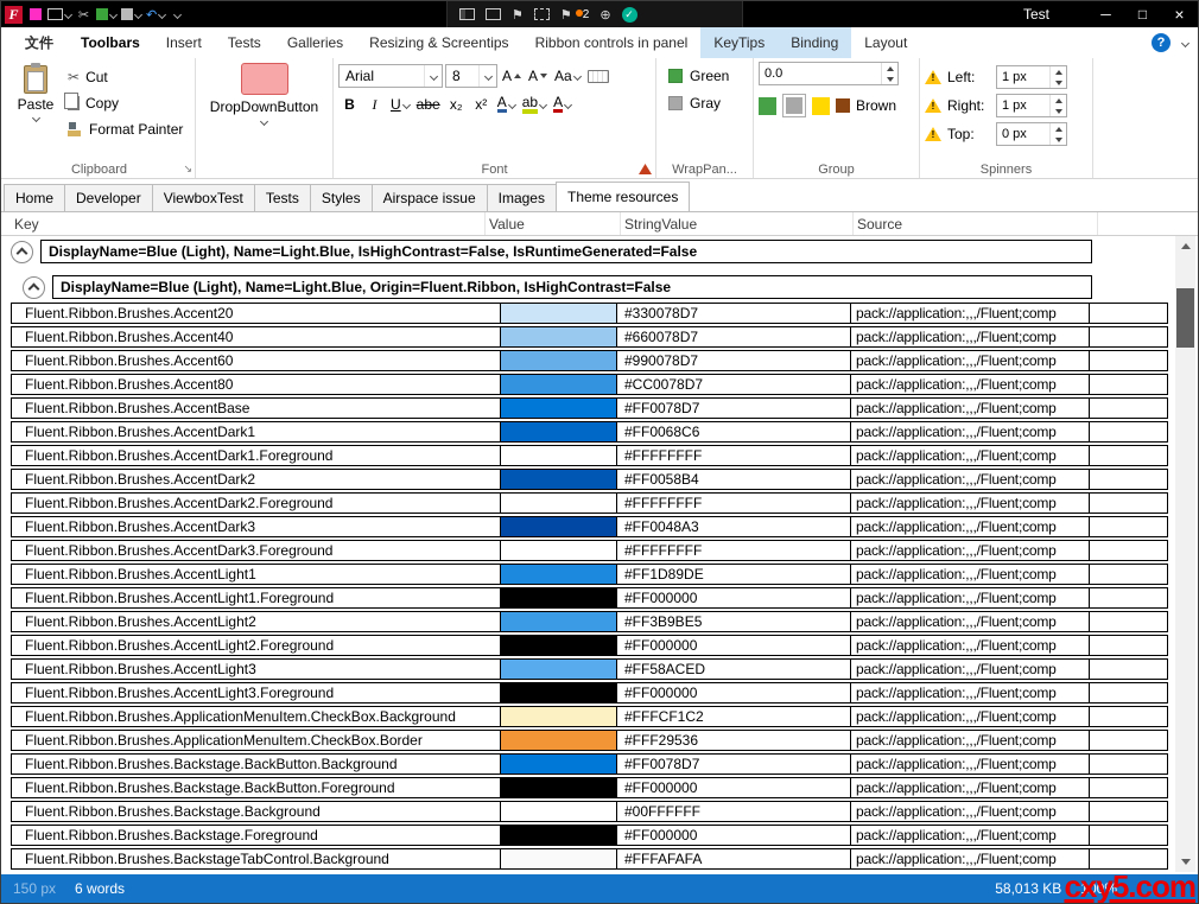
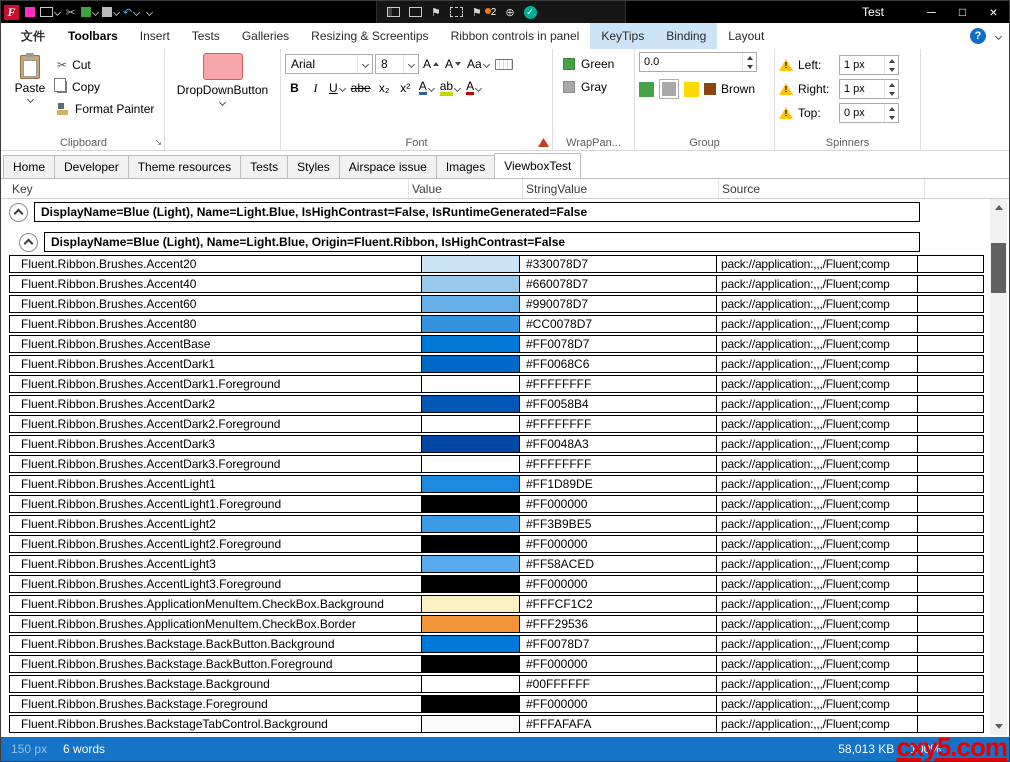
  F
  ✂
  ↶
  ⚑
  ⚑
  2
  ⊕
  ✓
  Test
  ─
  □
  ×
  文件
  Toolbars
  Insert
  Tests
  Galleries
  Resizing & Screentips
  Ribbon controls in panel
  KeyTips
  Binding
  Layout
  ?
  Paste
  ✂
  Cut
  Copy
  Format Painter
  Clipboard
  ↘
  DropDownButton
  Arial
  8
  A
  A
  Aa
  B
  I
  U
  abe
  x₂
  x²
  A
  ab
  A
  Font
  Green
  Gray
  WrapPan...
  0.0
  Brown
  Group
  Left:
  1 px
  Right:
  1 px
  Top:
  0 px
  Spinners
  Home
  Developer
- ViewboxTest
+ Theme resources
  Tests
  Styles
  Airspace issue
  Images
- Theme resources
+ ViewboxTest
  Key
  Value
  StringValue
  Source
  DisplayName=Blue (Light), Name=Light.Blue, IsHighContrast=False, IsRuntimeGenerated=False
  DisplayName=Blue (Light), Name=Light.Blue, Origin=Fluent.Ribbon, IsHighContrast=False
  Fluent.Ribbon.Brushes.Accent20
  #330078D7
  pack://application:,,,/Fluent;comp
  Fluent.Ribbon.Brushes.Accent40
  #660078D7
  pack://application:,,,/Fluent;comp
  Fluent.Ribbon.Brushes.Accent60
  #990078D7
  pack://application:,,,/Fluent;comp
  Fluent.Ribbon.Brushes.Accent80
  #CC0078D7
  pack://application:,,,/Fluent;comp
  Fluent.Ribbon.Brushes.AccentBase
  #FF0078D7
  pack://application:,,,/Fluent;comp
  Fluent.Ribbon.Brushes.AccentDark1
  #FF0068C6
  pack://application:,,,/Fluent;comp
  Fluent.Ribbon.Brushes.AccentDark1.Foreground
  #FFFFFFFF
  pack://application:,,,/Fluent;comp
  Fluent.Ribbon.Brushes.AccentDark2
  #FF0058B4
  pack://application:,,,/Fluent;comp
  Fluent.Ribbon.Brushes.AccentDark2.Foreground
  #FFFFFFFF
  pack://application:,,,/Fluent;comp
  Fluent.Ribbon.Brushes.AccentDark3
  #FF0048A3
  pack://application:,,,/Fluent;comp
  Fluent.Ribbon.Brushes.AccentDark3.Foreground
  #FFFFFFFF
  pack://application:,,,/Fluent;comp
  Fluent.Ribbon.Brushes.AccentLight1
  #FF1D89DE
  pack://application:,,,/Fluent;comp
  Fluent.Ribbon.Brushes.AccentLight1.Foreground
  #FF000000
  pack://application:,,,/Fluent;comp
  Fluent.Ribbon.Brushes.AccentLight2
  #FF3B9BE5
  pack://application:,,,/Fluent;comp
  Fluent.Ribbon.Brushes.AccentLight2.Foreground
  #FF000000
  pack://application:,,,/Fluent;comp
  Fluent.Ribbon.Brushes.AccentLight3
  #FF58ACED
  pack://application:,,,/Fluent;comp
  Fluent.Ribbon.Brushes.AccentLight3.Foreground
  #FF000000
  pack://application:,,,/Fluent;comp
  Fluent.Ribbon.Brushes.ApplicationMenuItem.CheckBox.Background
  #FFFCF1C2
  pack://application:,,,/Fluent;comp
  Fluent.Ribbon.Brushes.ApplicationMenuItem.CheckBox.Border
  #FFF29536
  pack://application:,,,/Fluent;comp
  Fluent.Ribbon.Brushes.Backstage.BackButton.Background
  #FF0078D7
  pack://application:,,,/Fluent;comp
  Fluent.Ribbon.Brushes.Backstage.BackButton.Foreground
  #FF000000
  pack://application:,,,/Fluent;comp
  Fluent.Ribbon.Brushes.Backstage.Background
  #00FFFFFF
  pack://application:,,,/Fluent;comp
  Fluent.Ribbon.Brushes.Backstage.Foreground
  #FF000000
  pack://application:,,,/Fluent;comp
  Fluent.Ribbon.Brushes.BackstageTabControl.Background
  #FFFAFAFA
  pack://application:,,,/Fluent;comp
  150 px
  6 words
  58,013 KB
  100%
  cxy5.com
